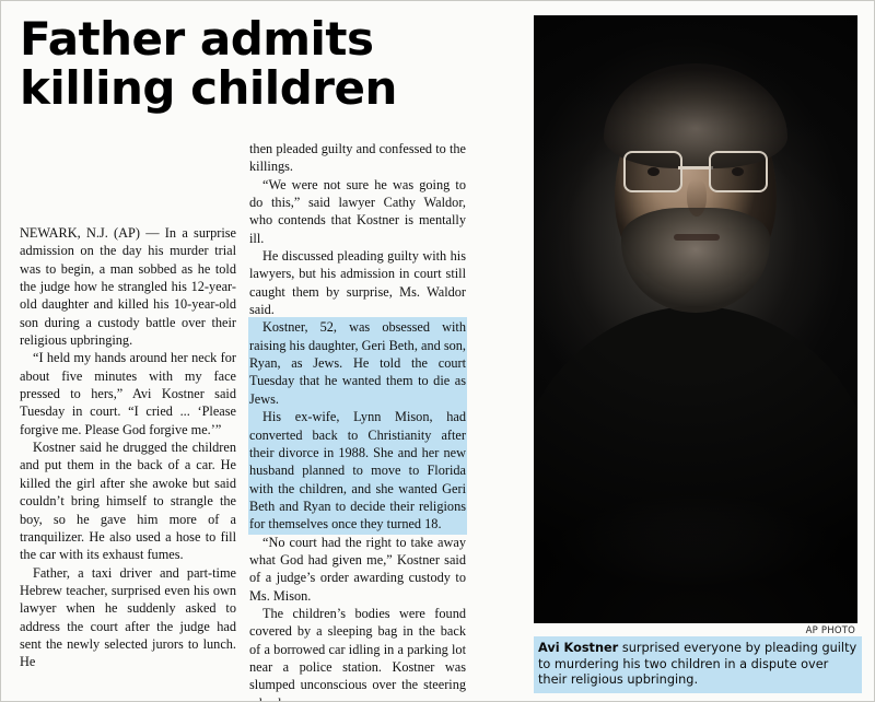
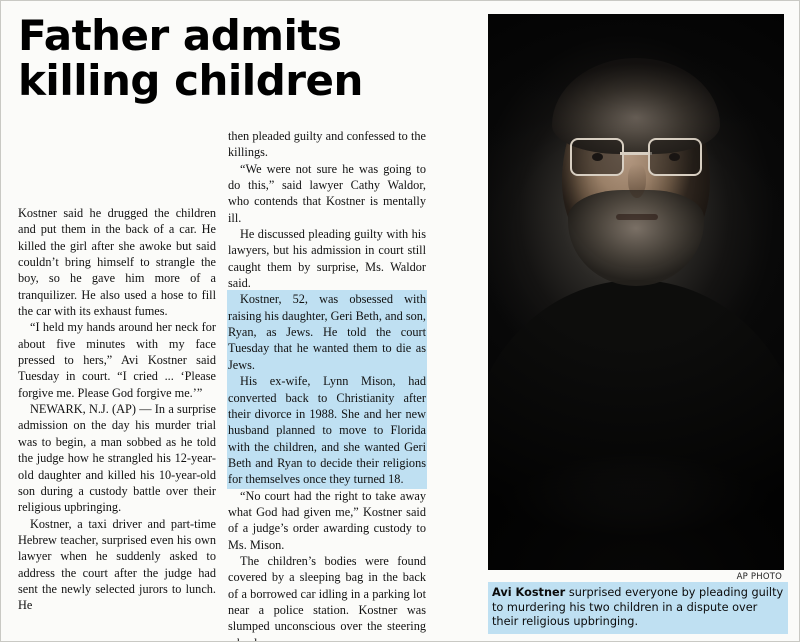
  Father admits
  killing children
- NEWARK, N.J. (AP) — In a surprise admission on the day his murder trial was to begin, a man sobbed as he told the judge how he strangled his 12-year-old daughter and killed his 10-year-old son during a custody battle over their religious upbringing.
+ Kostner said he drugged the children and put them in the back of a car. He killed the girl after she awoke but said couldn’t bring himself to strangle the boy, so he gave him more of a tranquilizer. He also used a hose to fill the car with its exhaust fumes.
  “I held my hands around her neck for about five minutes with my face pressed to hers,” Avi Kostner said Tuesday in court. “I cried ... ‘Please forgive me. Please God forgive me.’”
- Kostner said he drugged the children and put them in the back of a car. He killed the girl after she awoke but said couldn’t bring himself to strangle the boy, so he gave him more of a tranquilizer. He also used a hose to fill the car with its exhaust fumes.
+ NEWARK, N.J. (AP) — In a surprise admission on the day his murder trial was to begin, a man sobbed as he told the judge how he strangled his 12-year-old daughter and killed his 10-year-old son during a custody battle over their religious upbringing.
- Father, a taxi driver and part-time Hebrew teacher, surprised even his own lawyer when he suddenly asked to address the court after the judge had sent the newly selected jurors to lunch. He
+ Kostner, a taxi driver and part-time Hebrew teacher, surprised even his own lawyer when he suddenly asked to address the court after the judge had sent the newly selected jurors to lunch. He
  then pleaded guilty and confessed to the killings.
  “We were not sure he was going to do this,” said lawyer Cathy Waldor, who contends that Kostner is mentally ill.
  He discussed pleading guilty with his lawyers, but his admission in court still caught them by surprise, Ms. Waldor said.
  Kostner, 52, was obsessed with raising his daughter, Geri Beth, and son, Ryan, as Jews. He told the court Tuesday that he wanted them to die as Jews.
  His ex-wife, Lynn Mison, had converted back to Christianity after their divorce in 1988. She and her new husband planned to move to Florida with the children, and she wanted Geri Beth and Ryan to decide their religions for themselves once they turned 18.
  “No court had the right to take away what God had given me,” Kostner said of a judge’s order awarding custody to Ms. Mison.
  The children’s bodies were found covered by a sleeping bag in the back of a borrowed car idling in a parking lot near a police station. Kostner was slumped unconscious over the steering
  AP PHOTO
  Avi Kostner surprised everyone by pleading guilty to murdering his two children in a dispute over their religious upbringing.
